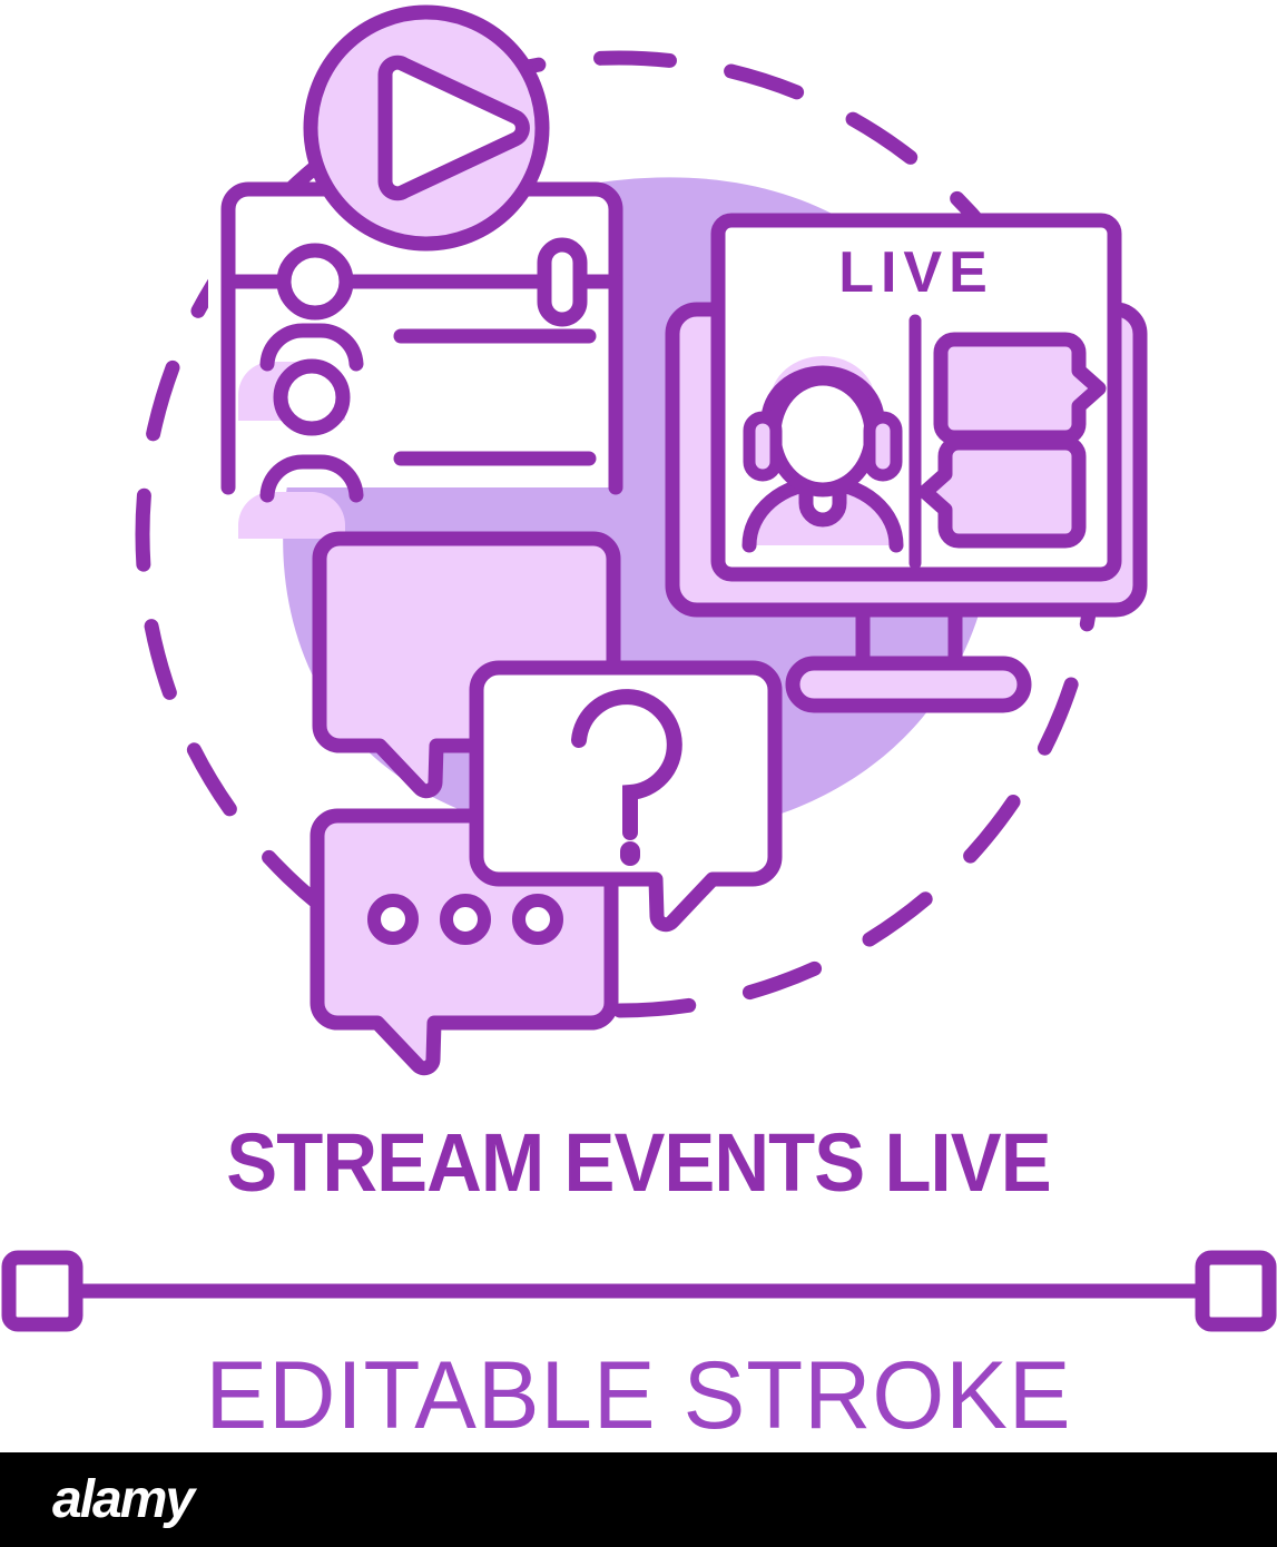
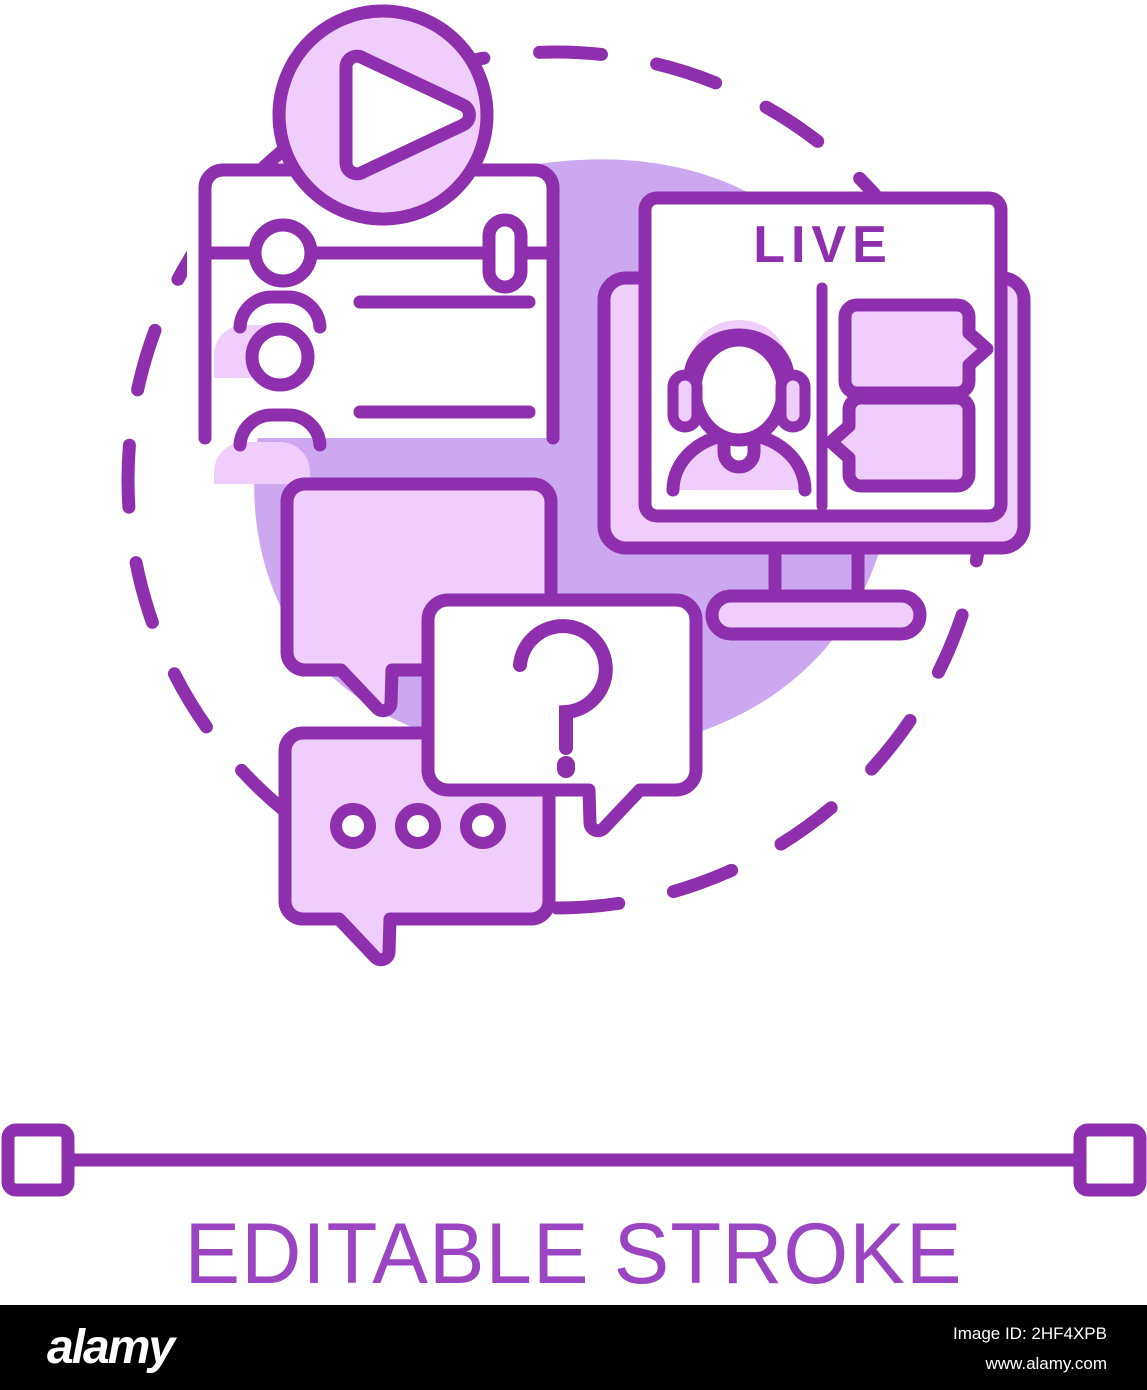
  LIVE
- STREAM EVENTS LIVE
  EDITABLE STROKE
  alamy
+ Image ID: 2HF4XPB
+ www.alamy.com
